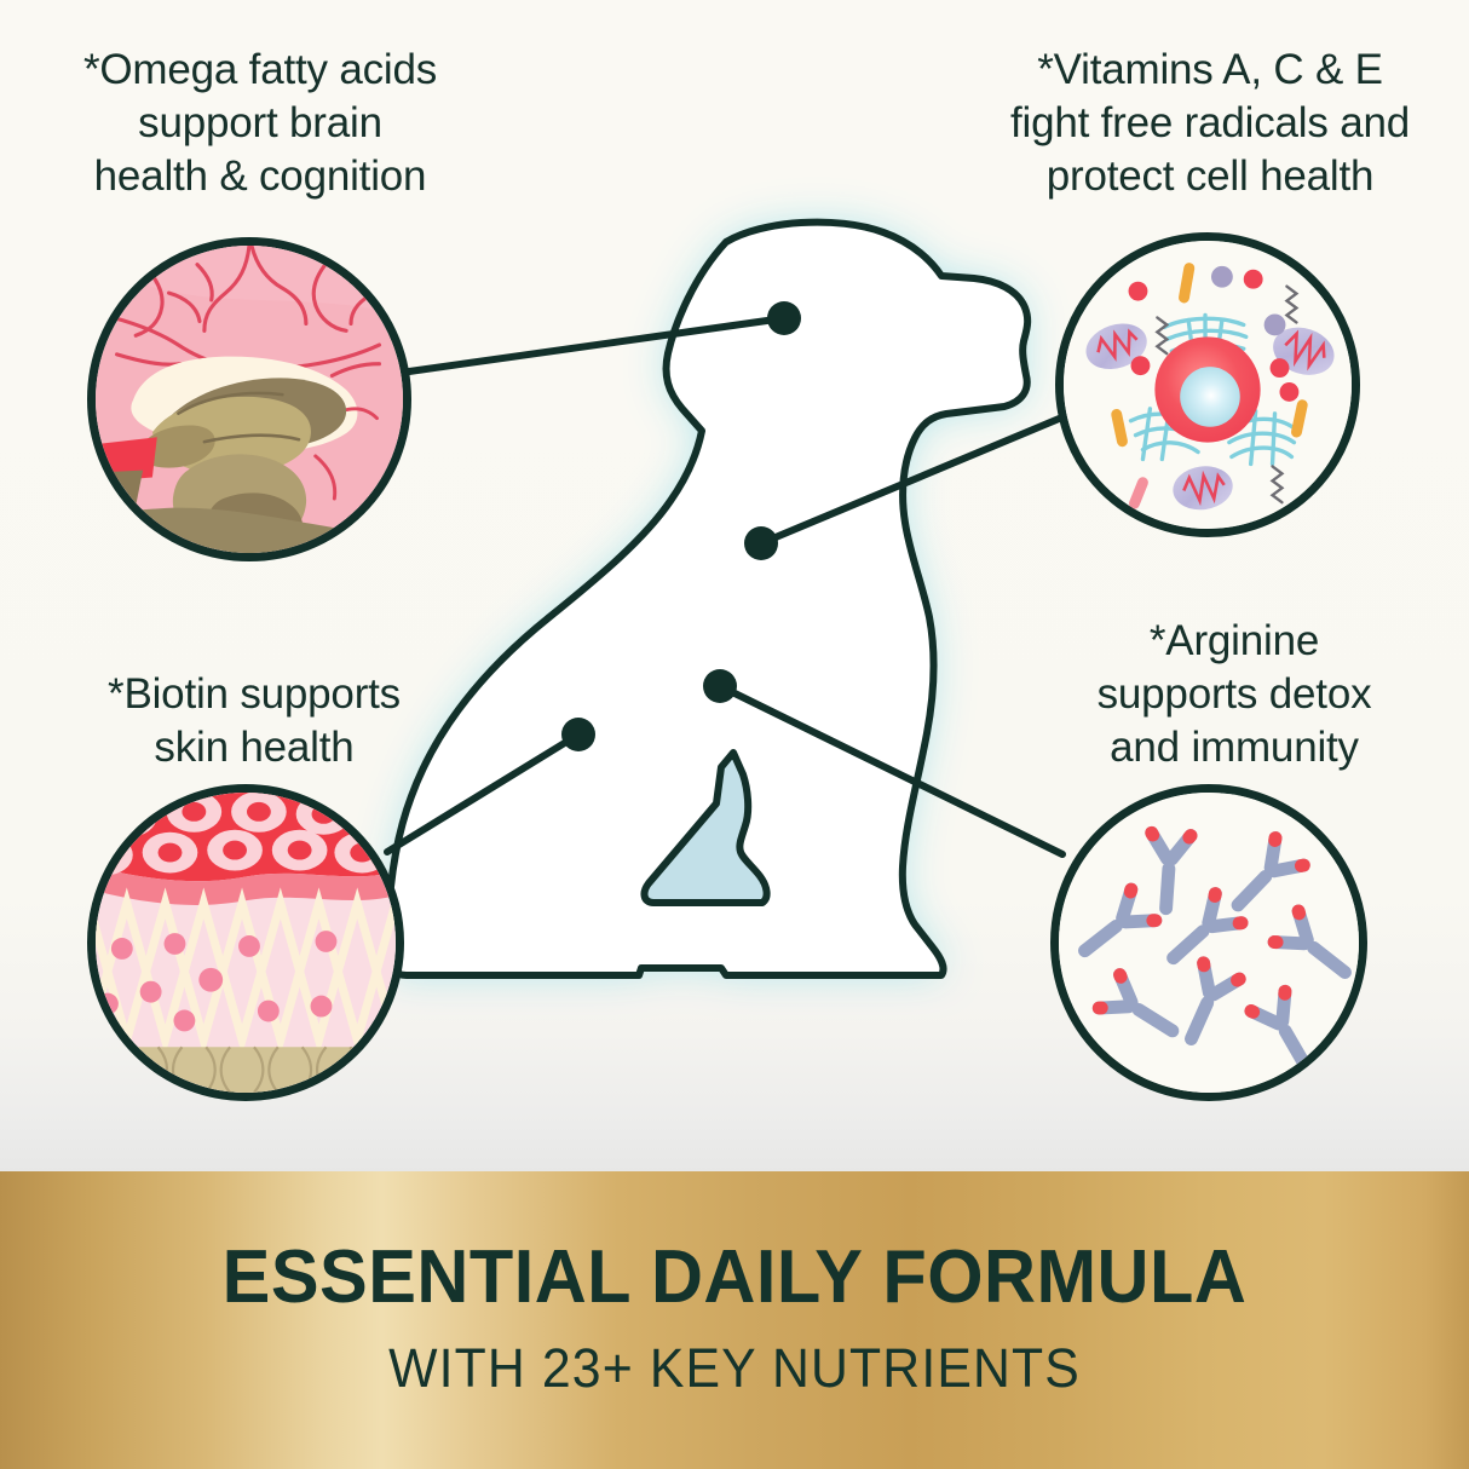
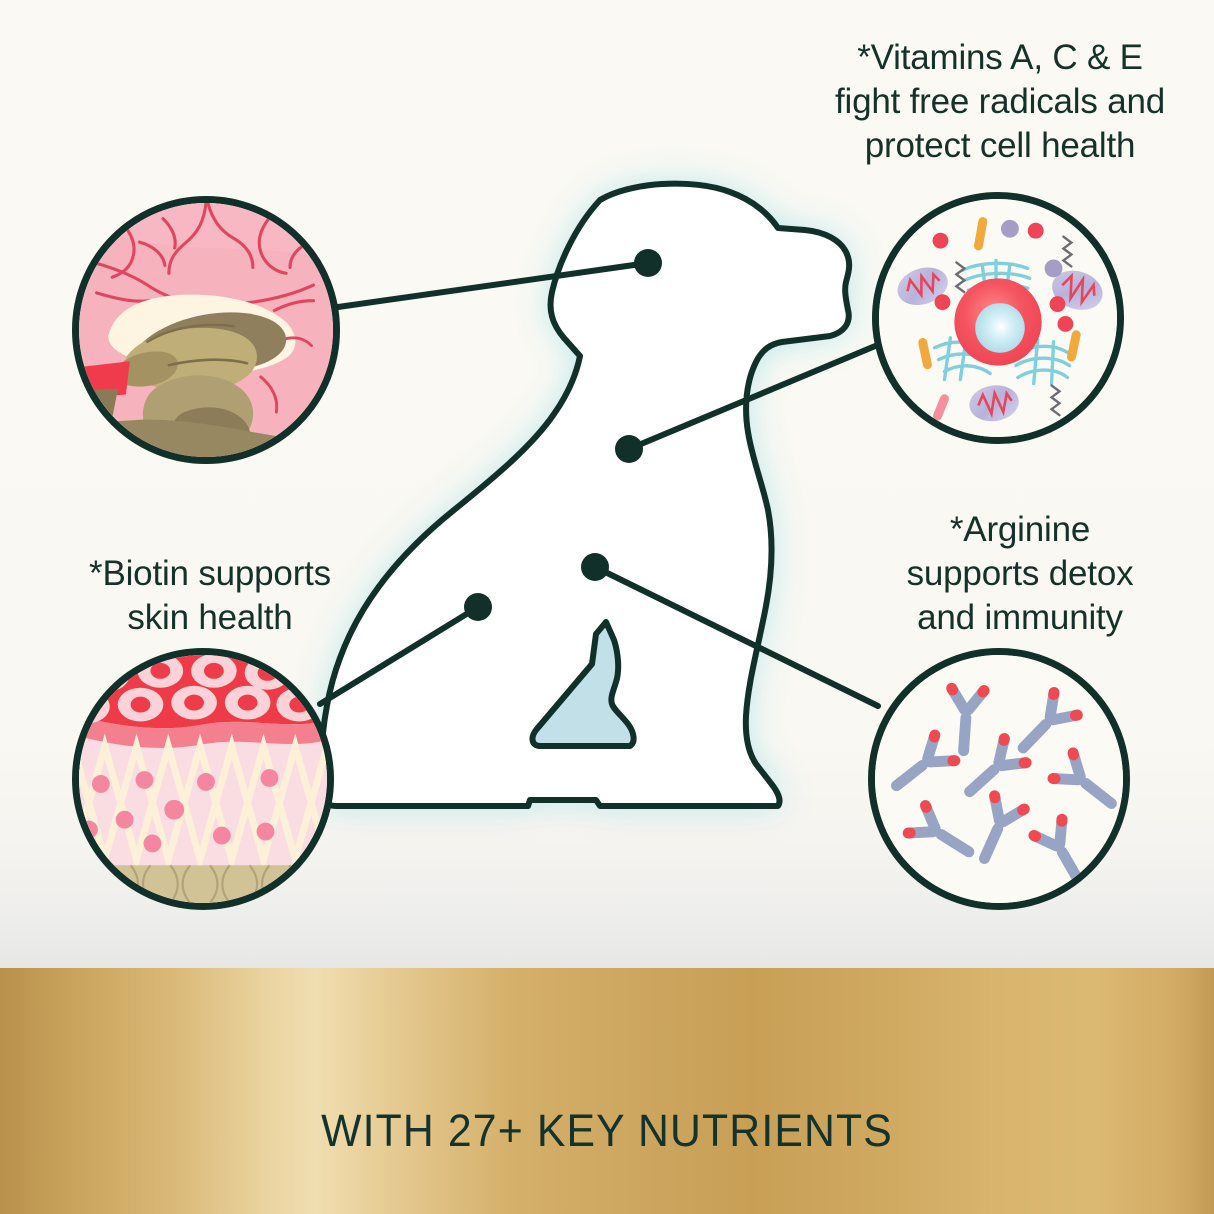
- *Omega fatty acids
- support brain
- health & cognition
  *Vitamins A, C & E
  fight free radicals and
  protect cell health
  *Biotin supports
  skin health
  *Arginine
  supports detox
  and immunity
- ESSENTIAL DAILY FORMULA
- WITH 23+ KEY NUTRIENTS
+ WITH 27+ KEY NUTRIENTS
